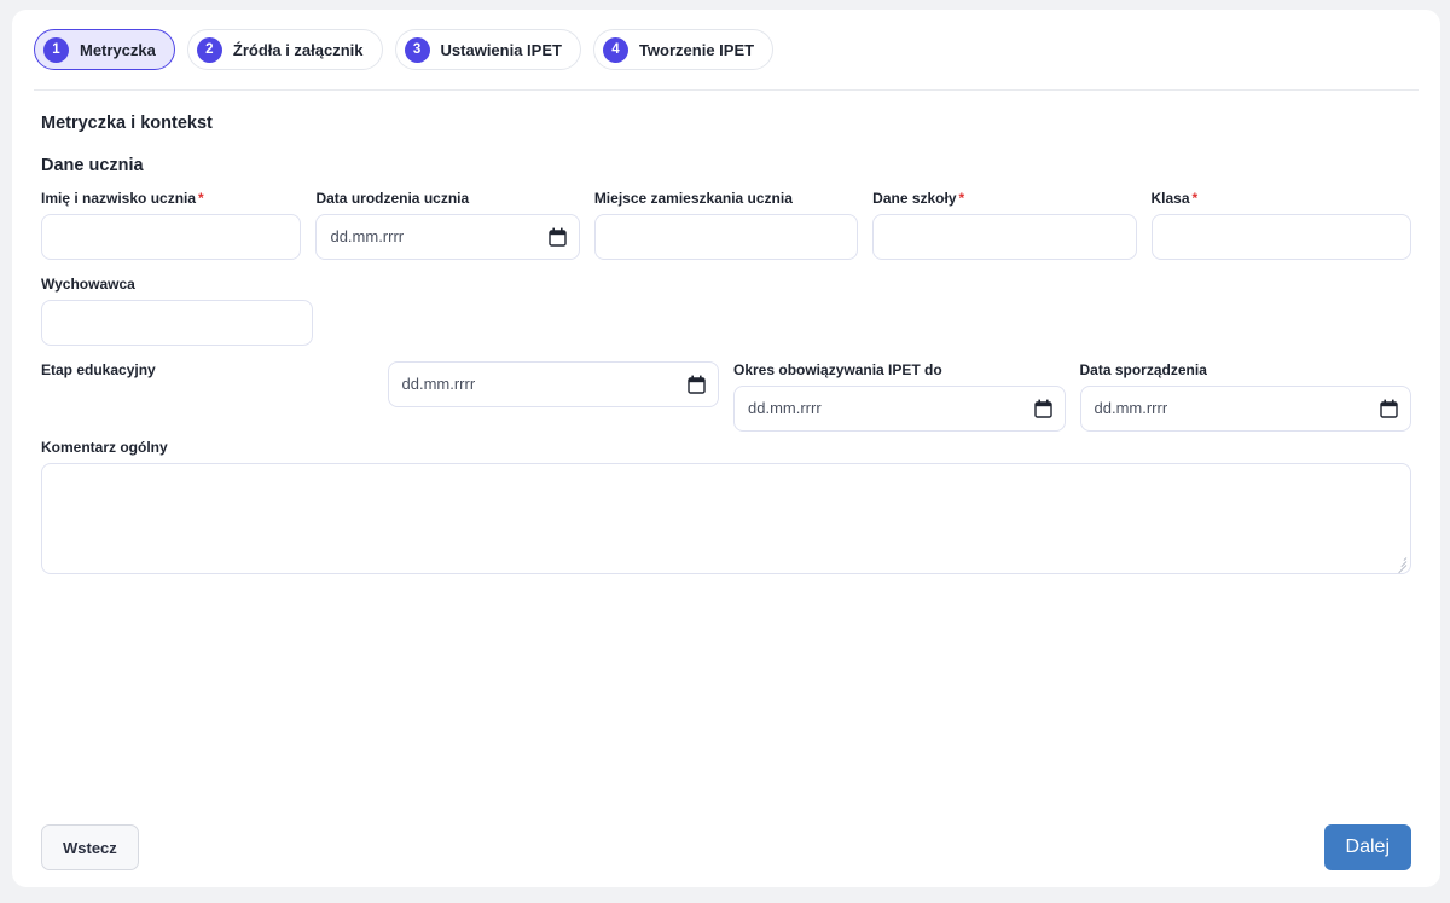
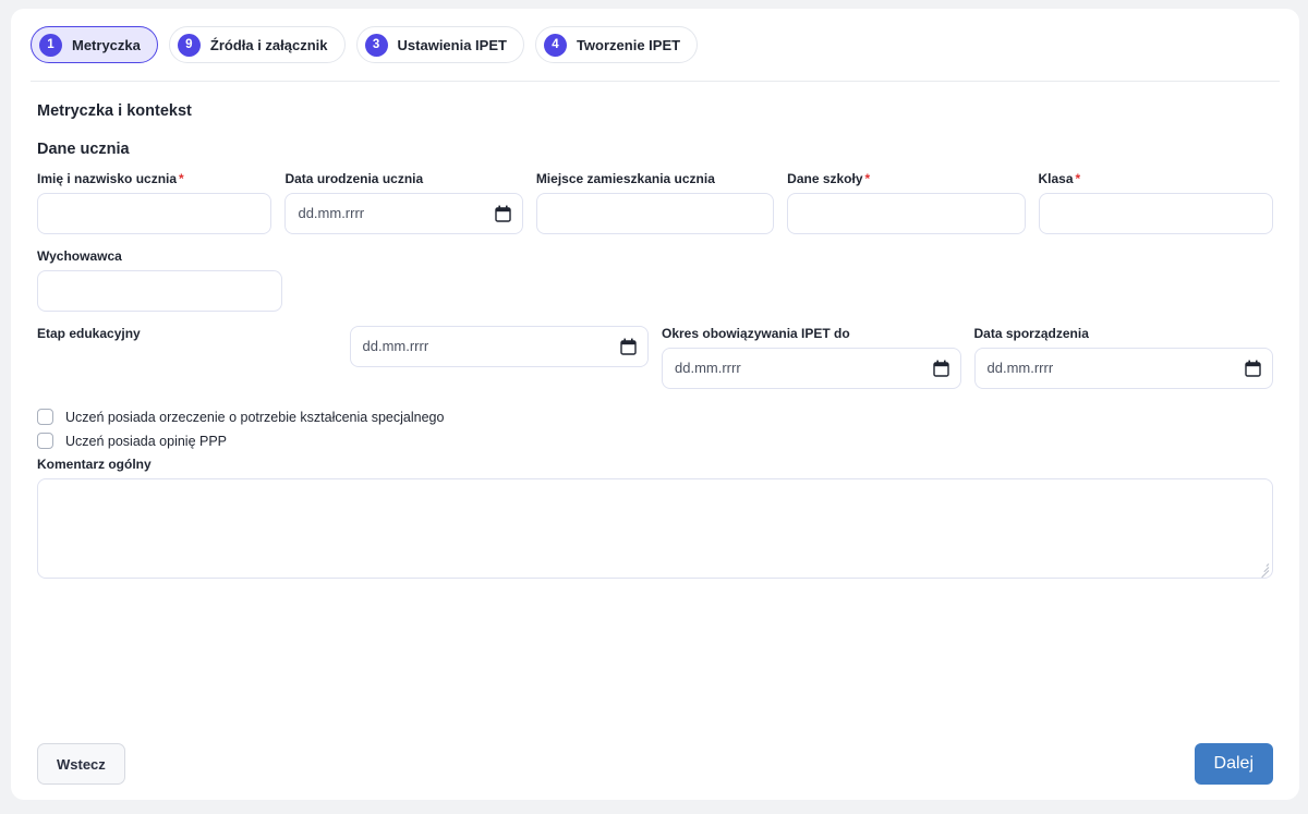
  1
  Metryczka
- 2
+ 9
  Źródła i załącznik
  3
  Ustawienia IPET
  4
  Tworzenie IPET
  Metryczka i kontekst
  Dane ucznia
  Imię i nazwisko ucznia *
  Data urodzenia ucznia
  dd.mm.rrrr
  Miejsce zamieszkania ucznia
  Dane szkoły *
  Klasa *
  Wychowawca
  Etap edukacyjny
  dd.mm.rrrr
  Okres obowiązywania IPET do
  dd.mm.rrrr
  Data sporządzenia
  dd.mm.rrrr
+ Uczeń posiada orzeczenie o potrzebie kształcenia specjalnego
+ Uczeń posiada opinię PPP
  Komentarz ogólny
  Wstecz
  Dalej
